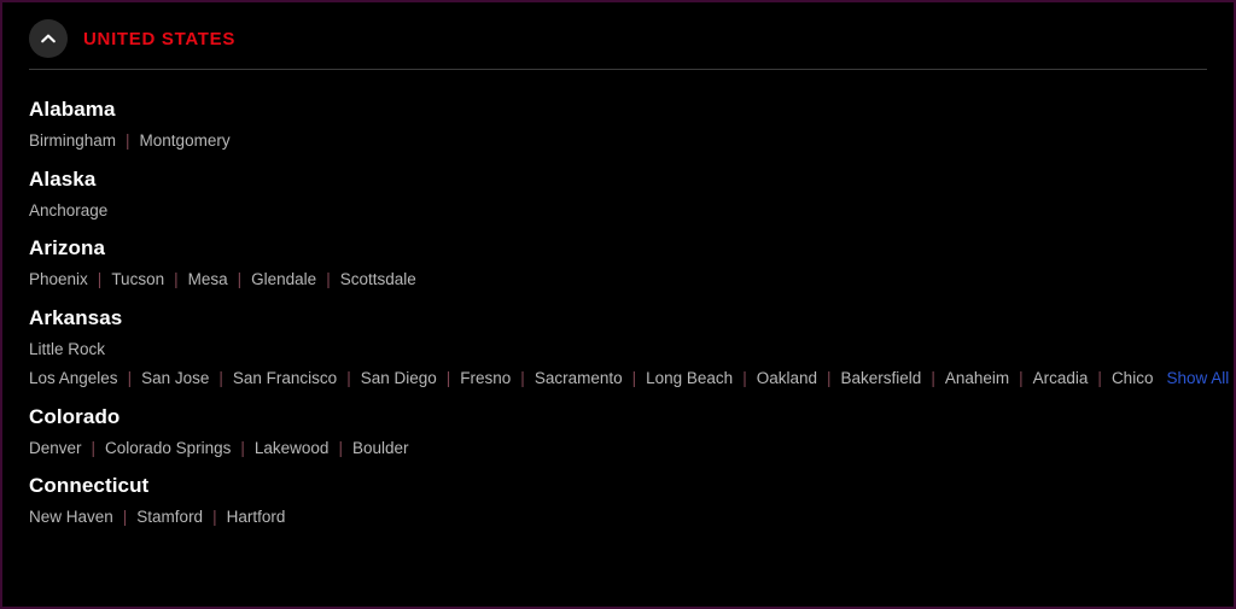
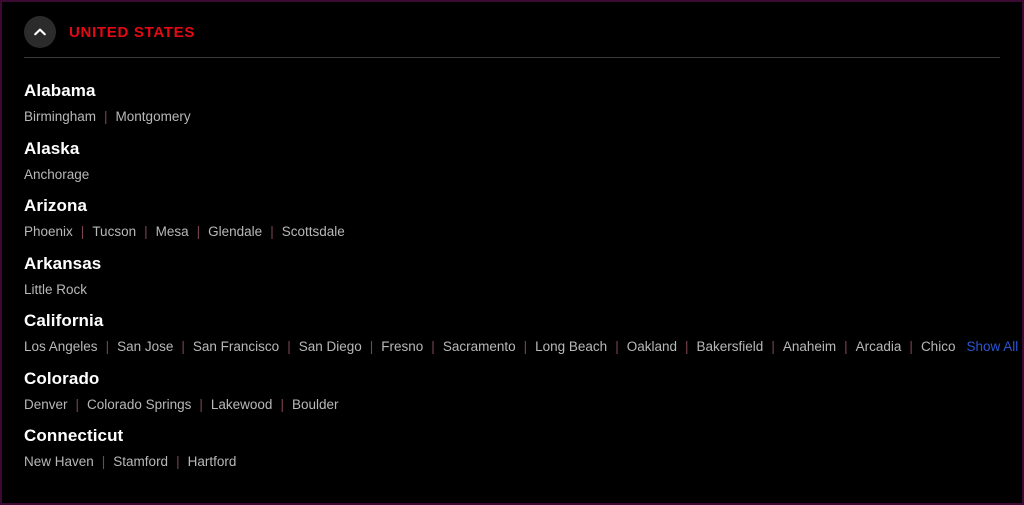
  UNITED STATES
  Alabama
  Birmingham
  |
  Montgomery
  Alaska
  Anchorage
  Arizona
  Phoenix
  |
  Tucson
  |
  Mesa
  |
  Glendale
  |
  Scottsdale
  Arkansas
  Little Rock
+ California
  Los Angeles
  |
  San Jose
  |
  San Francisco
  |
  San Diego
  |
  Fresno
  |
  Sacramento
  |
  Long Beach
  |
  Oakland
  |
  Bakersfield
  |
  Anaheim
  |
  Arcadia
  |
  Chico
  Show All
  Colorado
  Denver
  |
  Colorado Springs
  |
  Lakewood
  |
  Boulder
  Connecticut
  New Haven
  |
  Stamford
  |
  Hartford
